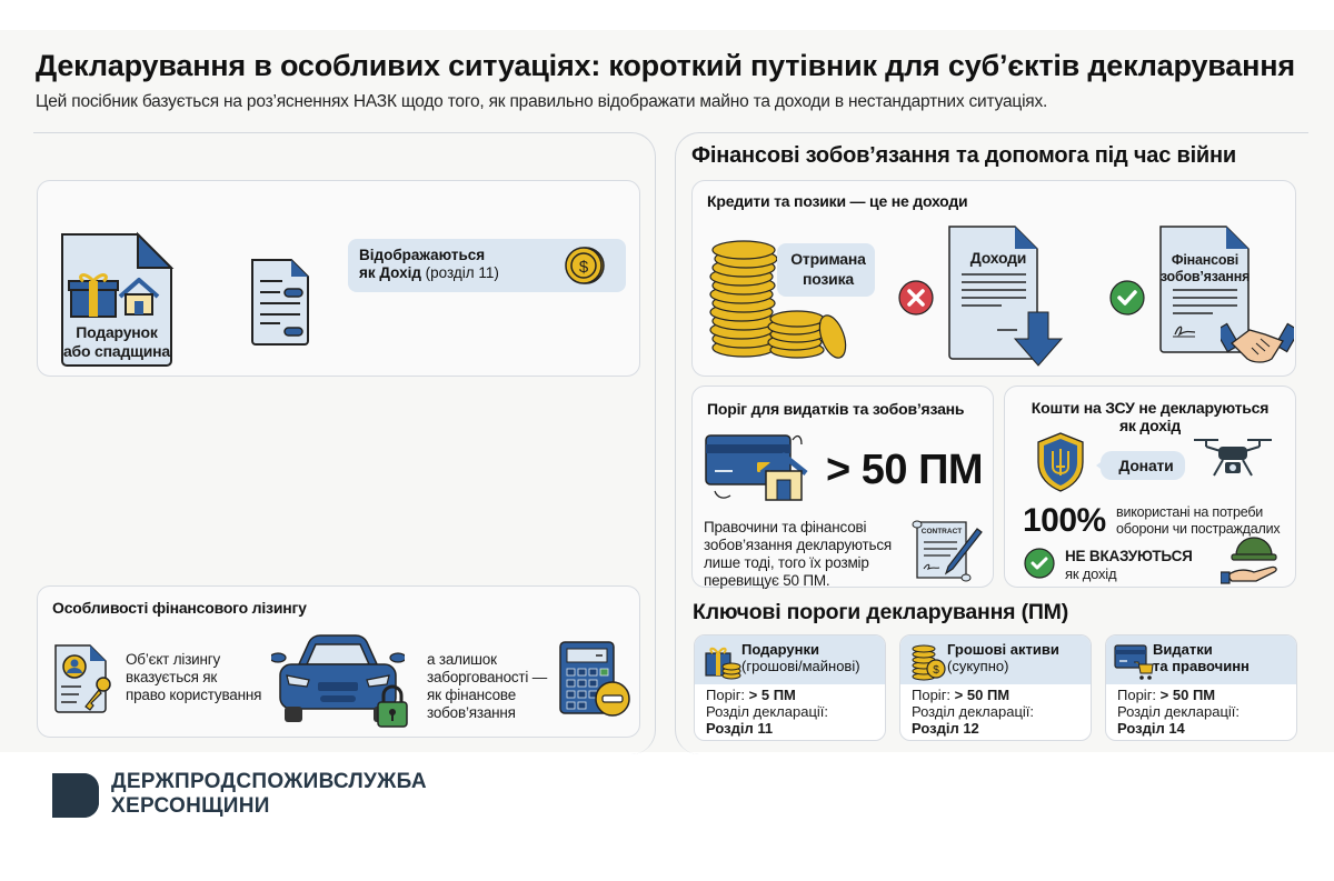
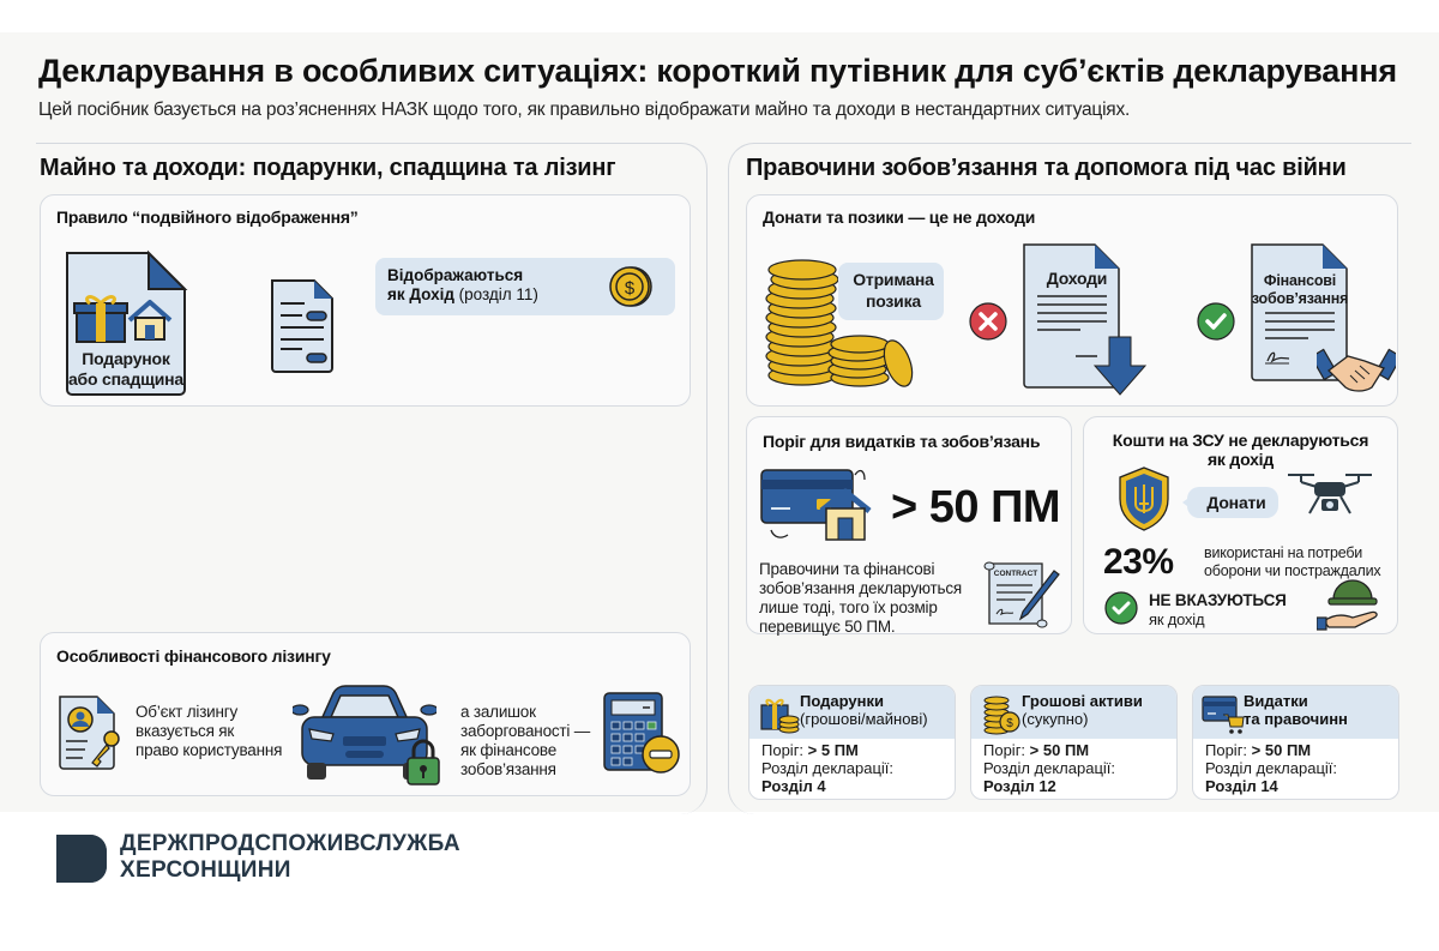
  Декларування в особливих ситуаціях: короткий путівник для суб’єктів декларування
  Цей посібник базується на роз’ясненнях НАЗК щодо того, як правильно відображати майно та доходи в нестандартних ситуаціях.
+ Майно та доходи: подарунки, спадщина та лізинг
+ Правило “подвійного відображення”
  Подарунок
  або спадщина
  Відображаються
  як Дохід (розділ 11)
  $
  Особливості фінансового лізингу
  Об’єкт лізингу
  вказується як
  право користування
  а залишок
  заборгованості —
  як фінансове
  зобов’язання
- Фінансові зобов’язання та допомога під час війни
+ Правочини зобов’язання та допомога під час війни
- Кредити та позики — це не доходи
+ Донати та позики — це не доходи
  Отримана
  позика
  Доходи
  Фінансові
  зобов’язання
  Поріг для видатків та зобов’язань
  > 50 ПМ
  Правочини та фінансові
  зобов’язання декларуються
  лише тоді, того їх розмір
  перевищує 50 ПМ.
  Кошти на ЗСУ не декларуються
  як дохід
  Донати
- 100%
+ 23%
  використані на потреби
  оборони чи постраждалих
  НЕ ВКАЗУЮТЬСЯ
  як дохід
- Ключові пороги декларування (ПМ)
  Подарунки
  (грошові/майнові)
  Поріг: > 5 ПМ
  Розділ декларації:
- Розділ 11
+ Розділ 4
  $
  Грошові активи
  (сукупно)
  Поріг: > 50 ПМ
  Розділ декларації:
  Розділ 12
  Видатки
  та правочинн
  Поріг: > 50 ПМ
  Розділ декларації:
  Розділ 14
  ДЕРЖПРОДСПОЖИВСЛУЖБА
  ХЕРСОНЩИНИ
